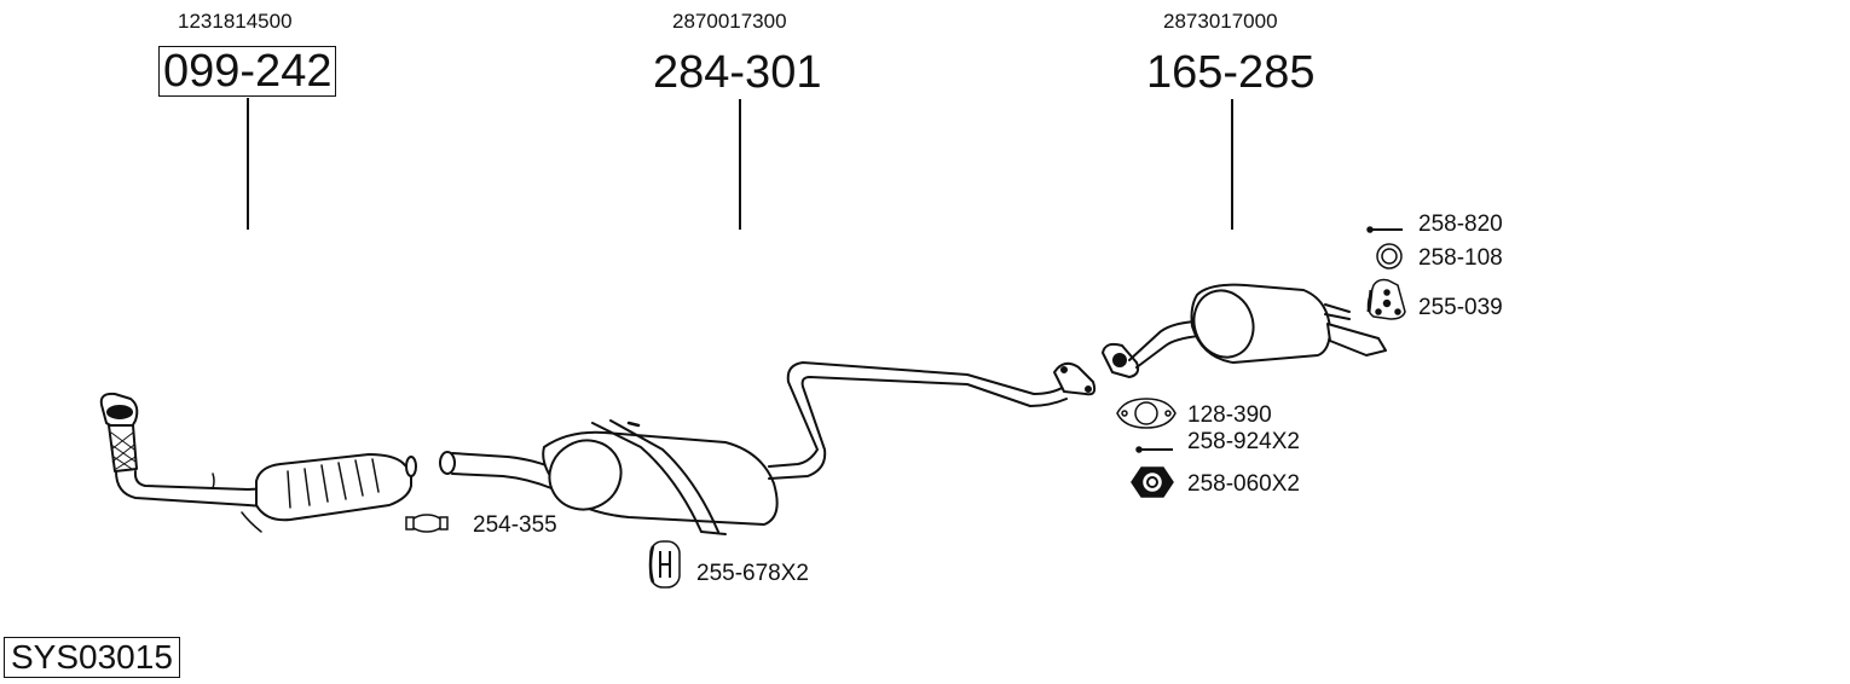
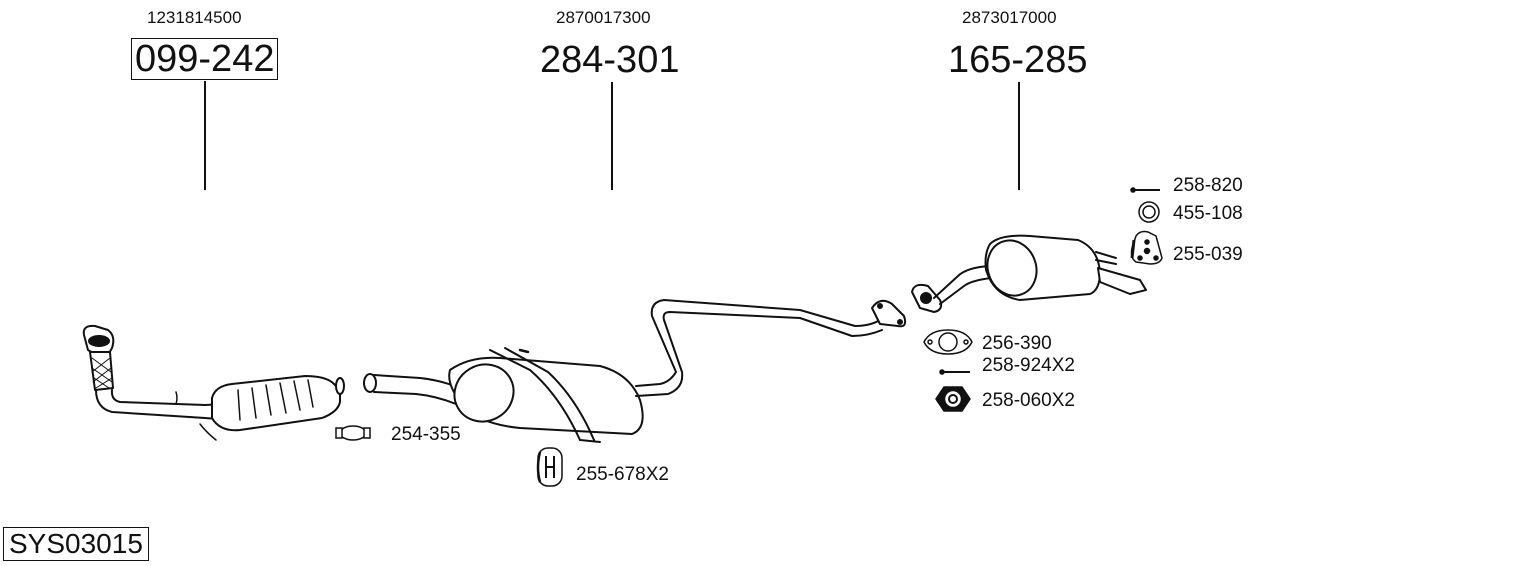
  1231814500
  099-242
  2870017300
  284-301
  2873017000
  165-285
  254-355
  255-678X2
- 128-390
+ 256-390
  258-924X2
  258-060X2
  258-820
- 258-108
+ 455-108
  255-039
  SYS03015
